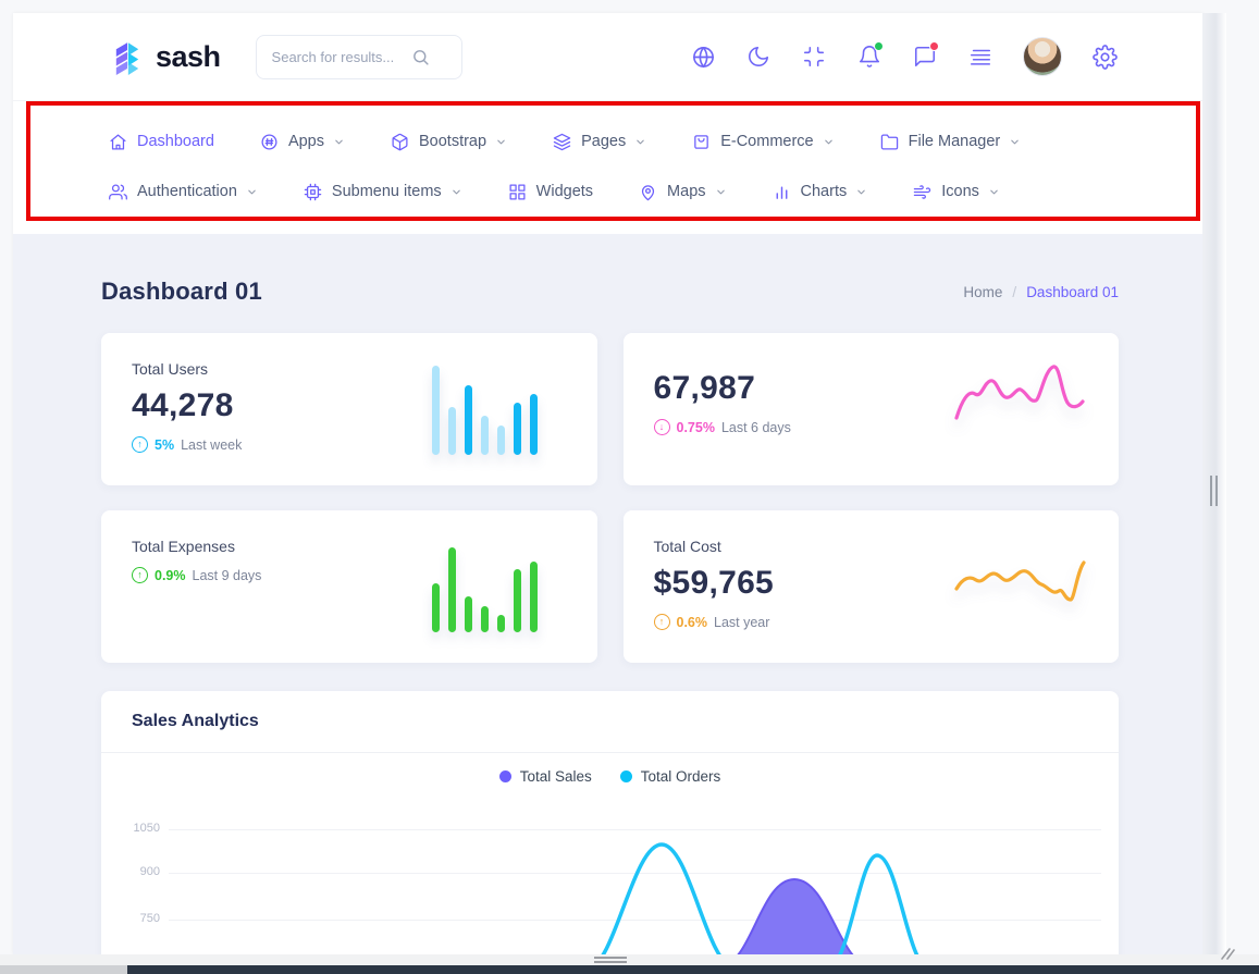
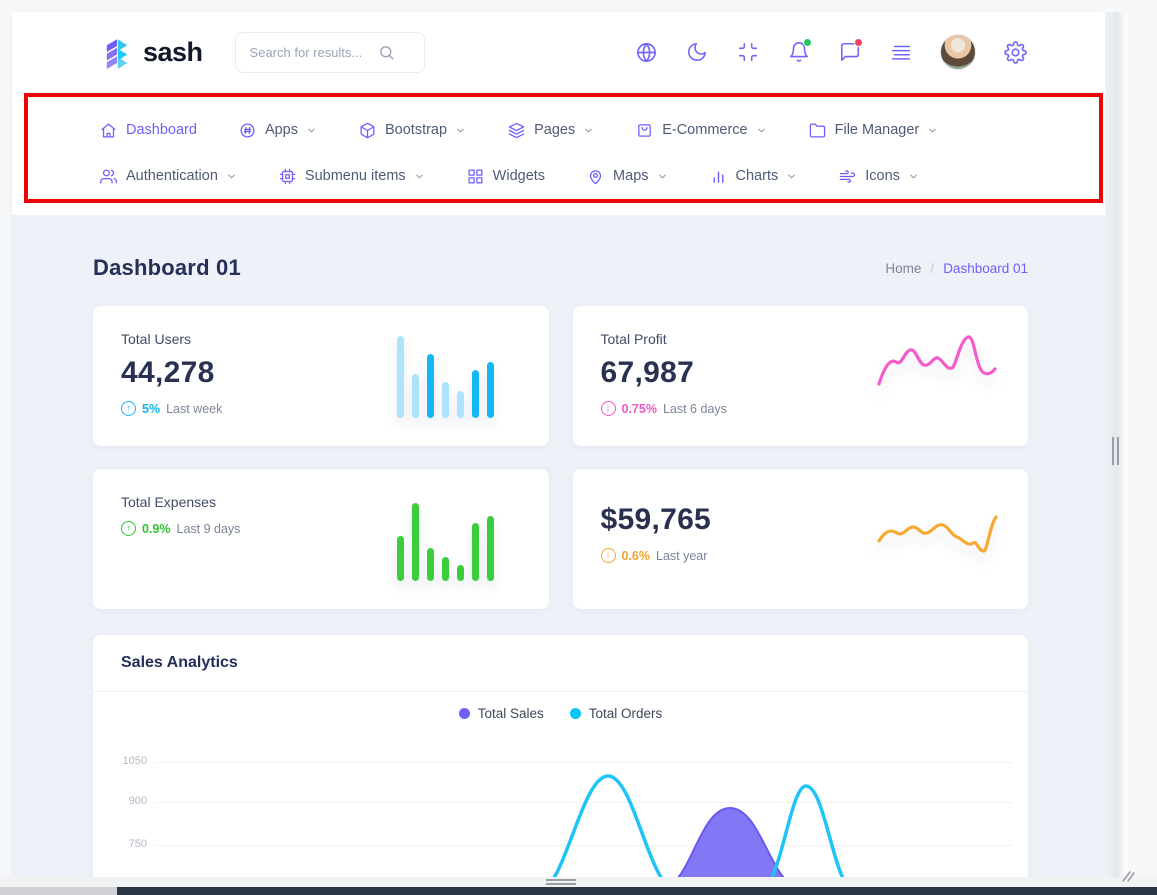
  sash
  Search for results...
  Dashboard
  Apps
  Bootstrap
  Pages
  E-Commerce
  File Manager
  Authentication
  Submenu items
  Widgets
  Maps
  Charts
  Icons
  Dashboard 01
  Home
  /
  Dashboard 01
  Total Users
  44,278
  ↑
  5%
  Last week
+ Total Profit
  67,987
  ↓
  0.75%
  Last 6 days
  Total Expenses
  ↑
  0.9%
  Last 9 days
- Total Cost
  $59,765
  ↑
  0.6%
  Last year
  Sales Analytics
  Total Sales
  Total Orders
  1050
  900
  750
